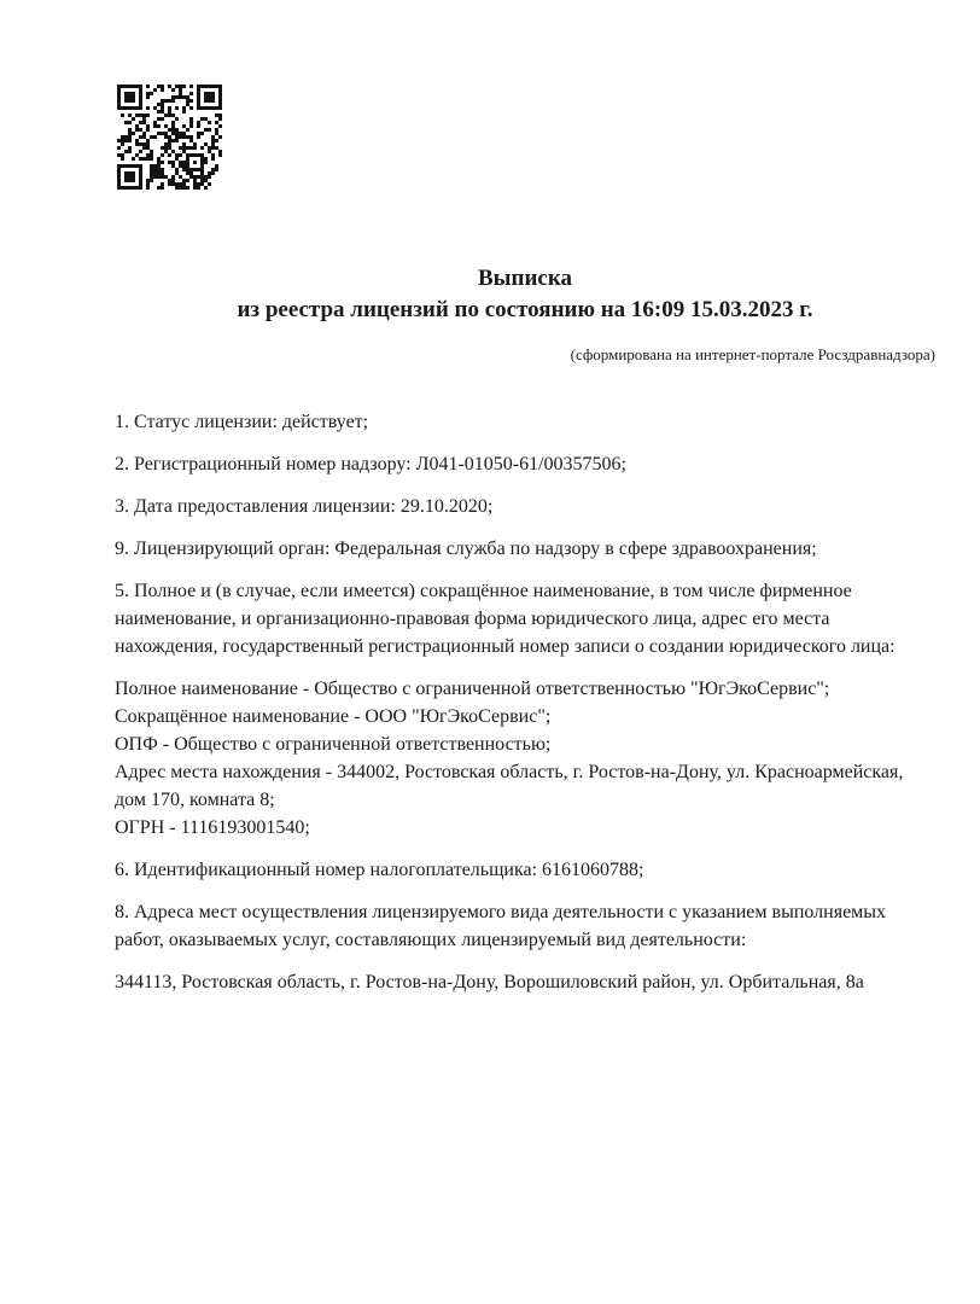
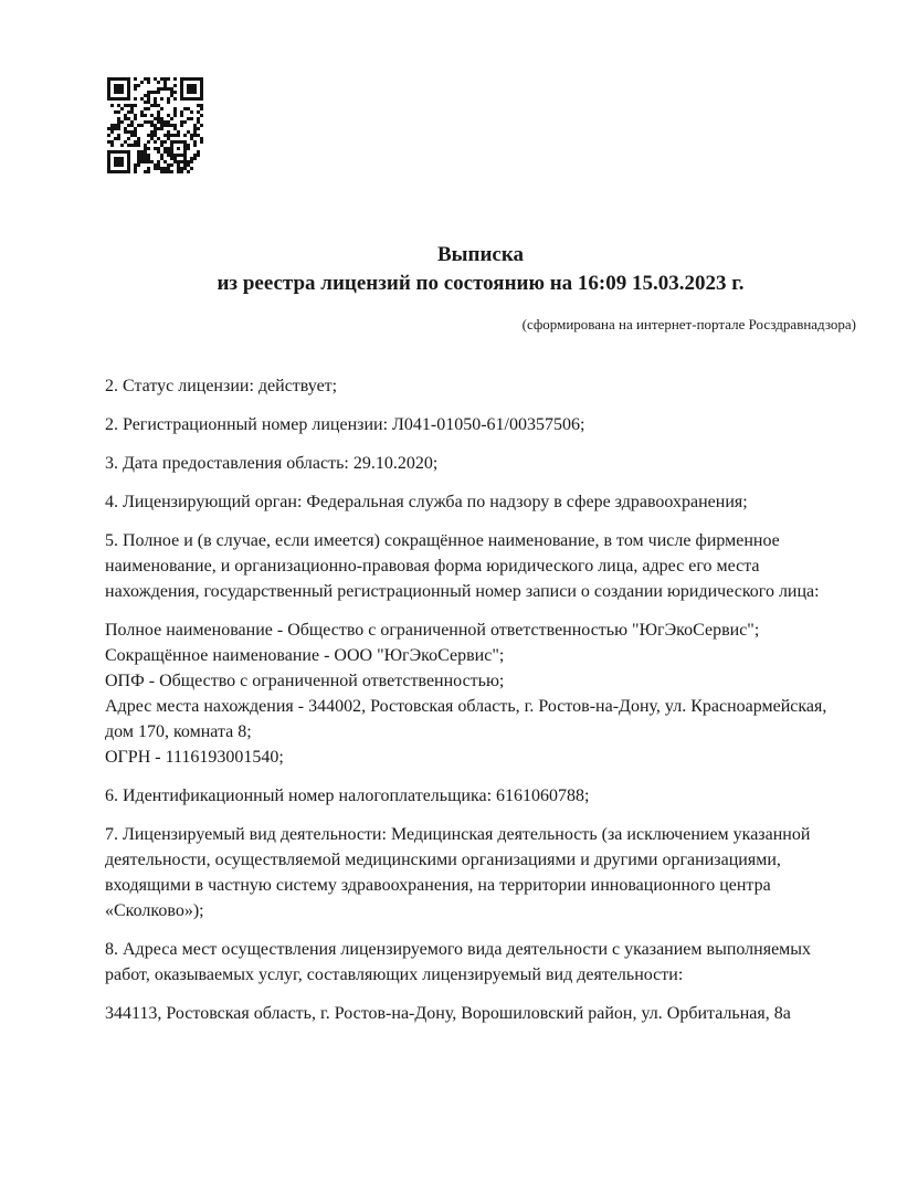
  Выписка
  из реестра лицензий по состоянию на 16:09 15.03.2023 г.
  (сформирована на интернет-портале Росздравнадзора)
- 1. Статус лицензии: действует;
+ 2. Статус лицензии: действует;
- 2. Регистрационный номер надзору: Л041-01050-61/00357506;
+ 2. Регистрационный номер лицензии: Л041-01050-61/00357506;
- 3. Дата предоставления лицензии: 29.10.2020;
+ 3. Дата предоставления область: 29.10.2020;
- 9. Лицензирующий орган: Федеральная служба по надзору в сфере здравоохранения;
+ 4. Лицензирующий орган: Федеральная служба по надзору в сфере здравоохранения;
  5. Полное и (в случае, если имеется) сокращённое наименование, в том числе фирменное
  наименование, и организационно-правовая форма юридического лица, адрес его места
  нахождения, государственный регистрационный номер записи о создании юридического лица:
  Полное наименование - Общество с ограниченной ответственностью "ЮгЭкоСервис";
  Сокращённое наименование - ООО "ЮгЭкоСервис";
  ОПФ - Общество с ограниченной ответственностью;
  Адрес места нахождения - 344002, Ростовская область, г. Ростов-на-Дону, ул. Красноармейская,
  дом 170, комната 8;
  ОГРН - 1116193001540;
  6. Идентификационный номер налогоплательщика: 6161060788;
+ 7. Лицензируемый вид деятельности: Медицинская деятельность (за исключением указанной
+ деятельности, осуществляемой медицинскими организациями и другими организациями,
+ входящими в частную систему здравоохранения, на территории инновационного центра
+ «Сколково»);
  8. Адреса мест осуществления лицензируемого вида деятельности с указанием выполняемых
  работ, оказываемых услуг, составляющих лицензируемый вид деятельности:
  344113, Ростовская область, г. Ростов-на-Дону, Ворошиловский район, ул. Орбитальная, 8а
